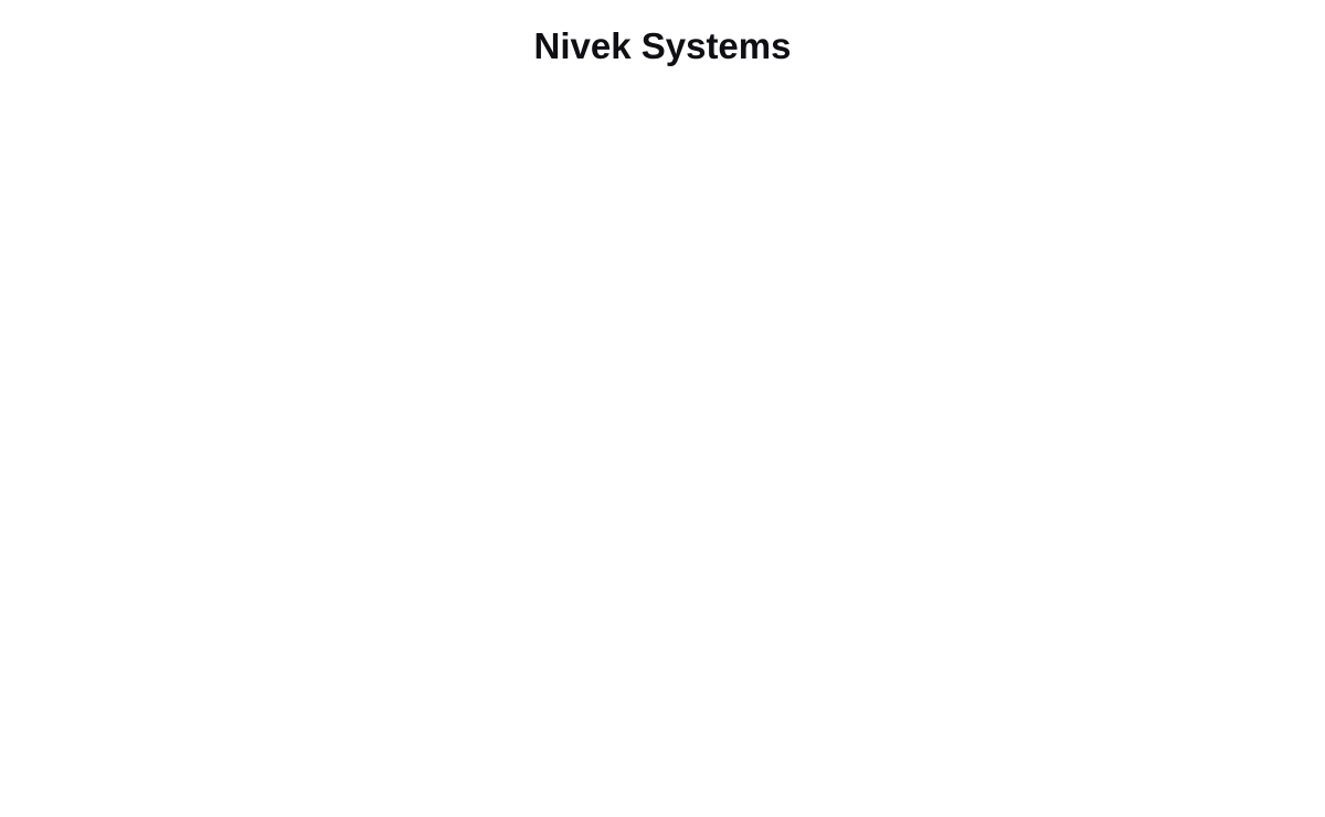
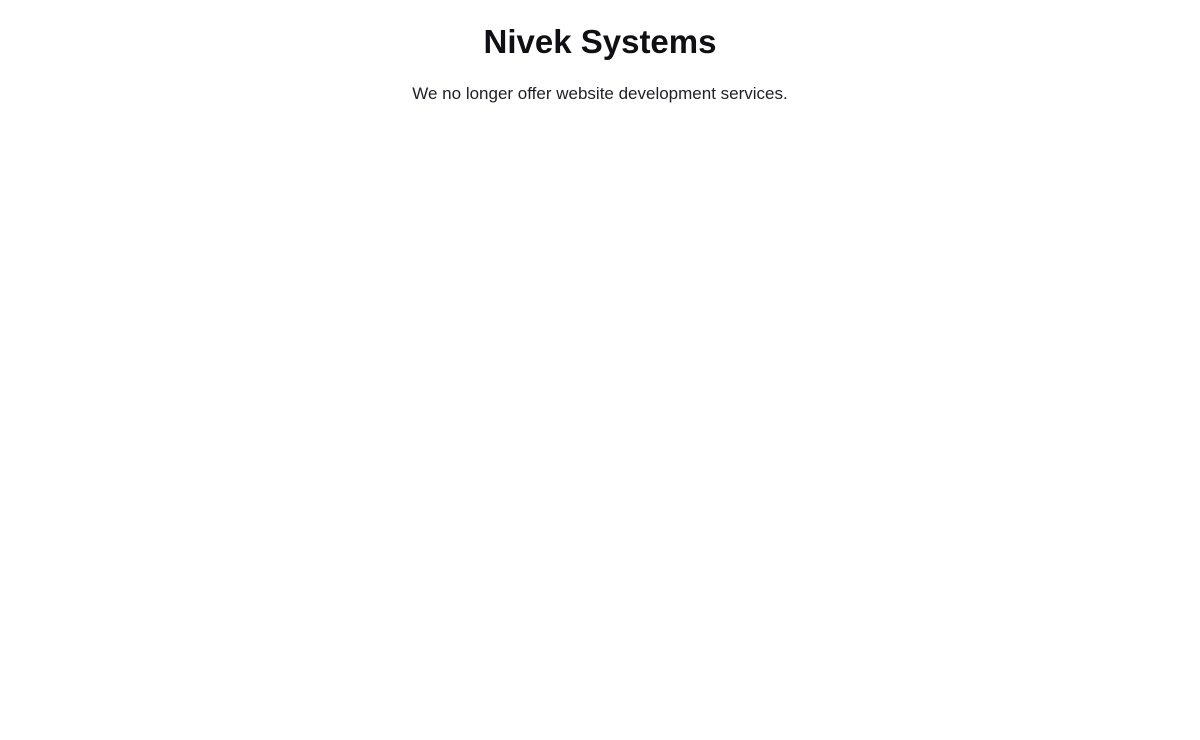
  Nivek Systems
+ We no longer offer website development services.
